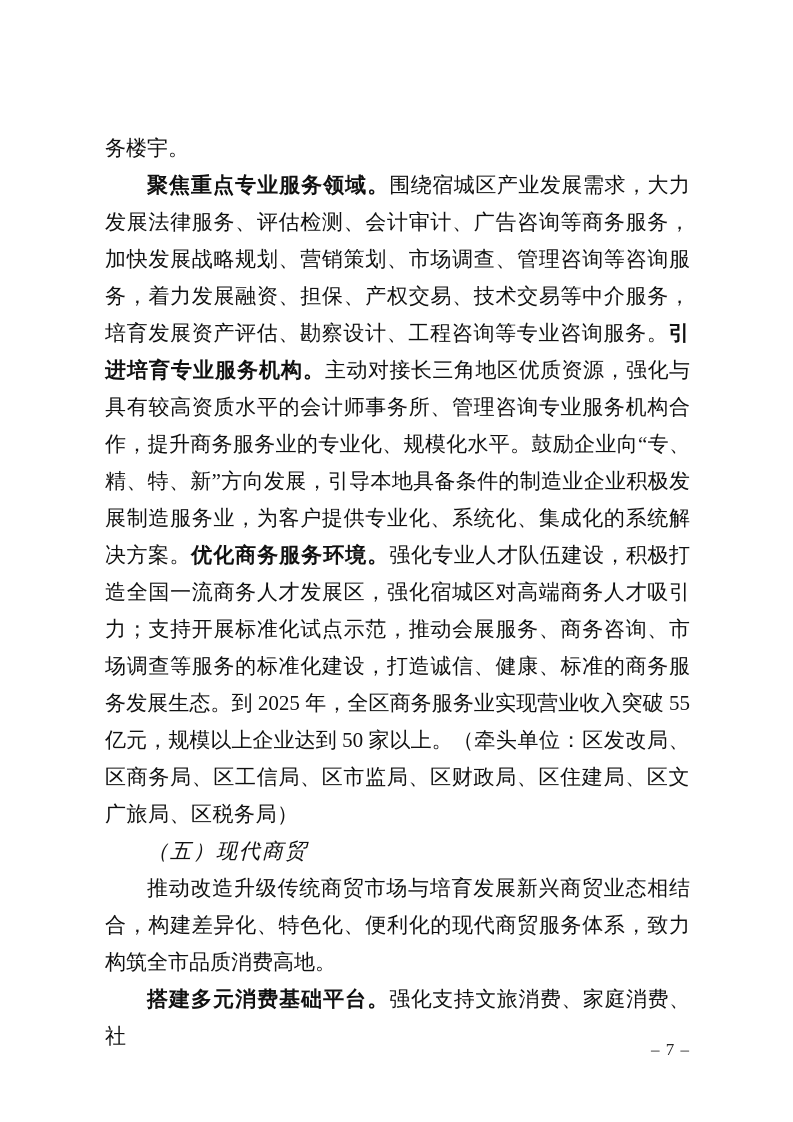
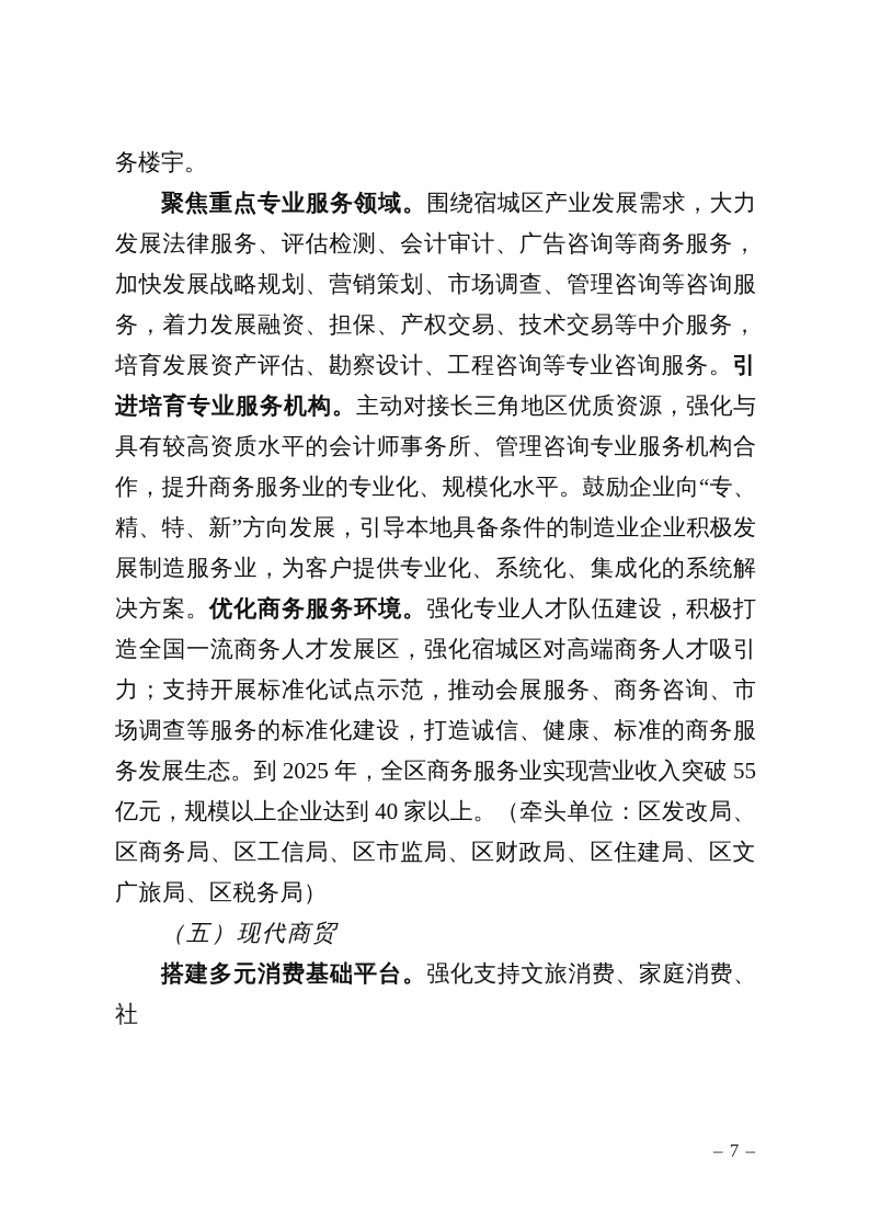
  务楼宇。
- 聚焦重点专业服务领域。围绕宿城区产业发展需求，大力发展法律服务、评估检测、会计审计、广告咨询等商务服务，加快发展战略规划、营销策划、市场调查、管理咨询等咨询服务，着力发展融资、担保、产权交易、技术交易等中介服务，培育发展资产评估、勘察设计、工程咨询等专业咨询服务。引进培育专业服务机构。主动对接长三角地区优质资源，强化与具有较高资质水平的会计师事务所、管理咨询专业服务机构合作，提升商务服务业的专业化、规模化水平。鼓励企业向“专、精、特、新”方向发展，引导本地具备条件的制造业企业积极发展制造服务业，为客户提供专业化、系统化、集成化的系统解决方案。优化商务服务环境。强化专业人才队伍建设，积极打造全国一流商务人才发展区，强化宿城区对高端商务人才吸引力；支持开展标准化试点示范，推动会展服务、商务咨询、市场调查等服务的标准化建设，打造诚信、健康、标准的商务服务发展生态。到 2025 年，全区商务服务业实现营业收入突破 55 亿元，规模以上企业达到 50 家以上。（牵头单位：区发改局、区商务局、区工信局、区市监局、区财政局、区住建局、区文广旅局、区税务局）
+ 聚焦重点专业服务领域。围绕宿城区产业发展需求，大力发展法律服务、评估检测、会计审计、广告咨询等商务服务，加快发展战略规划、营销策划、市场调查、管理咨询等咨询服务，着力发展融资、担保、产权交易、技术交易等中介服务，培育发展资产评估、勘察设计、工程咨询等专业咨询服务。引进培育专业服务机构。主动对接长三角地区优质资源，强化与具有较高资质水平的会计师事务所、管理咨询专业服务机构合作，提升商务服务业的专业化、规模化水平。鼓励企业向“专、精、特、新”方向发展，引导本地具备条件的制造业企业积极发展制造服务业，为客户提供专业化、系统化、集成化的系统解决方案。优化商务服务环境。强化专业人才队伍建设，积极打造全国一流商务人才发展区，强化宿城区对高端商务人才吸引力；支持开展标准化试点示范，推动会展服务、商务咨询、市场调查等服务的标准化建设，打造诚信、健康、标准的商务服务发展生态。到 2025 年，全区商务服务业实现营业收入突破 55 亿元，规模以上企业达到 40 家以上。（牵头单位：区发改局、区商务局、区工信局、区市监局、区财政局、区住建局、区文广旅局、区税务局）
  （五）现代商贸
- 推动改造升级传统商贸市场与培育发展新兴商贸业态相结合，构建差异化、特色化、便利化的现代商贸服务体系，致力构筑全市品质消费高地。
  搭建多元消费基础平台。强化支持文旅消费、家庭消费、社
  – 7 –
